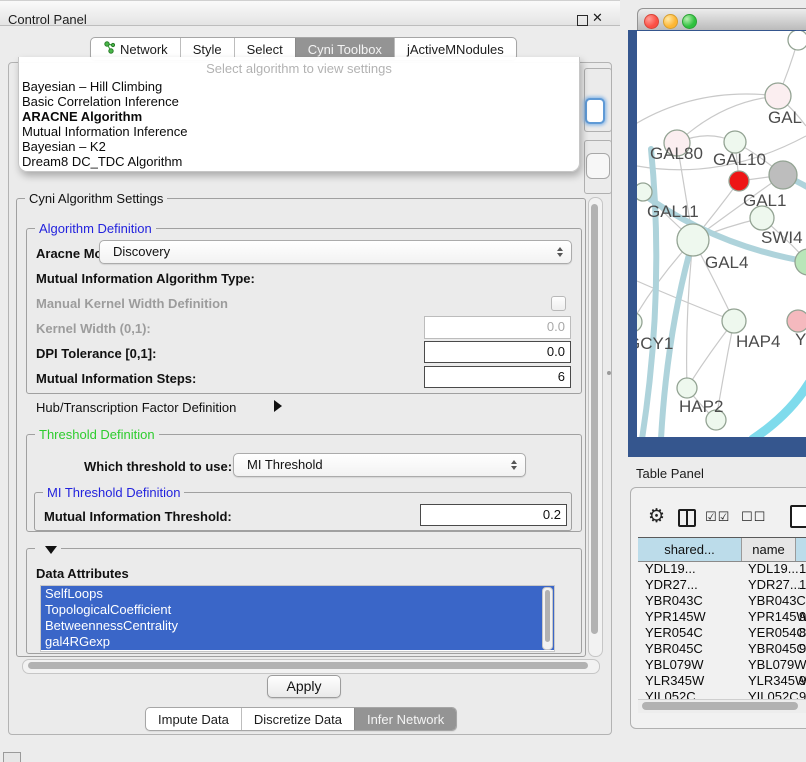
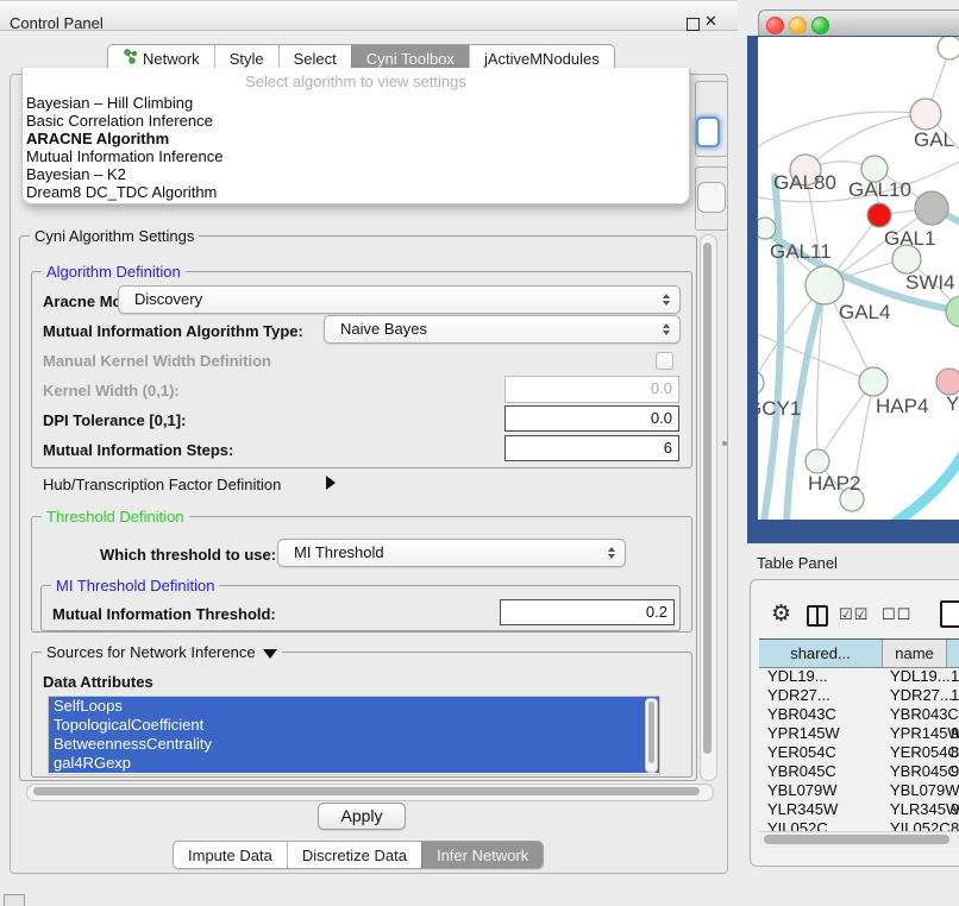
  Control Panel
  ✕
  Network
  Style
  Select
  Cyni Toolbox
  jActiveMNodules
  Select algorithm to view settings
  Bayesian – Hill Climbing
  Basic Correlation Inference
  ARACNE Algorithm
  Mutual Information Inference
  Bayesian – K2
  Dream8 DC_TDC Algorithm
  Cyni Algorithm Settings
  Algorithm Definition
  Discovery
  Mutual Information Algorithm Type:
+ Naive Bayes
  Manual Kernel Width Definition
  Kernel Width (0,1):
  0.0
  DPI Tolerance [0,1]:
  0.0
  Mutual Information Steps:
  6
  Hub/Transcription Factor Definition
  Threshold Definition
  Which threshold to use:
  MI Threshold
  MI Threshold Definition
  Mutual Information Threshold:
  0.2
+ Sources for Network Inference
  Data Attributes
  SelfLoops
  TopologicalCoefficient
  BetweennessCentrality
  gal4RGexp
  Apply
  Impute Data
  Discretize Data
  Infer Network
  GAL
  GAL80
  GAL10
  GAL1
  GAL11
  SWI4
  GAL4
  CY1
  HAP4
  Y
  HAP2
  Table Panel
  ⚙
  ☑☑
  ☐☐
  shared...
  name
  YDL19...
  YDL19...
  YDR27...
  YDR27...
  YBR043C
  YBR043C
  YPR145W
  YPR145W
  YER054C
  YER054C
  YBR045C
  YBR045C
  YBL079W
  YBL079W
  YLR345W
  YLR345W
  YIL052C
  YIL052C
- 9
+ 8
